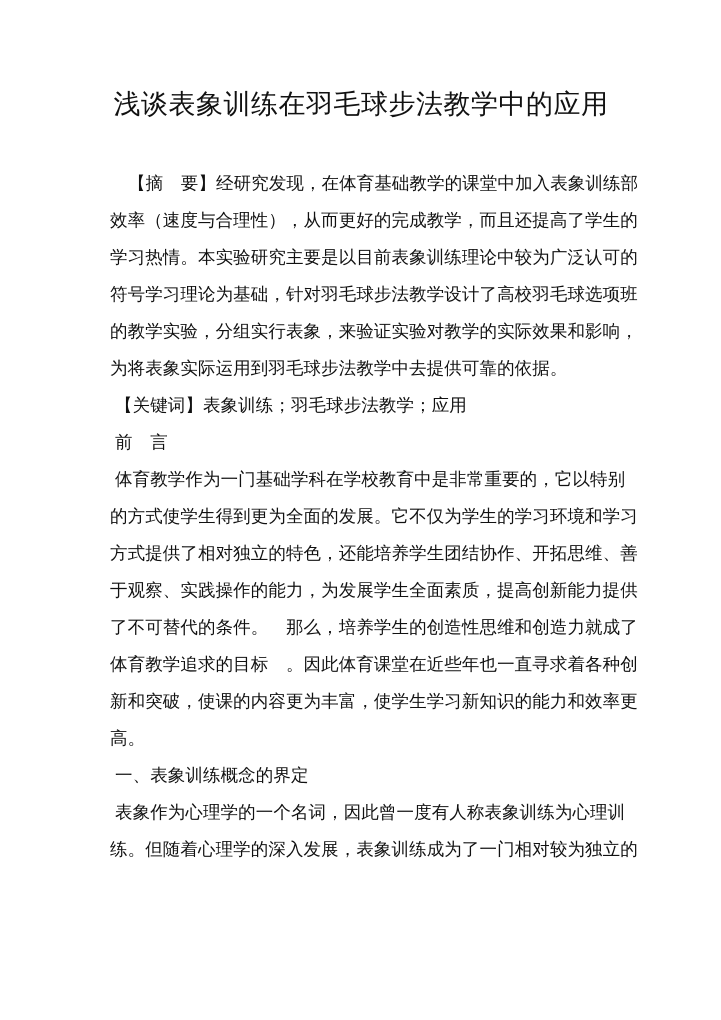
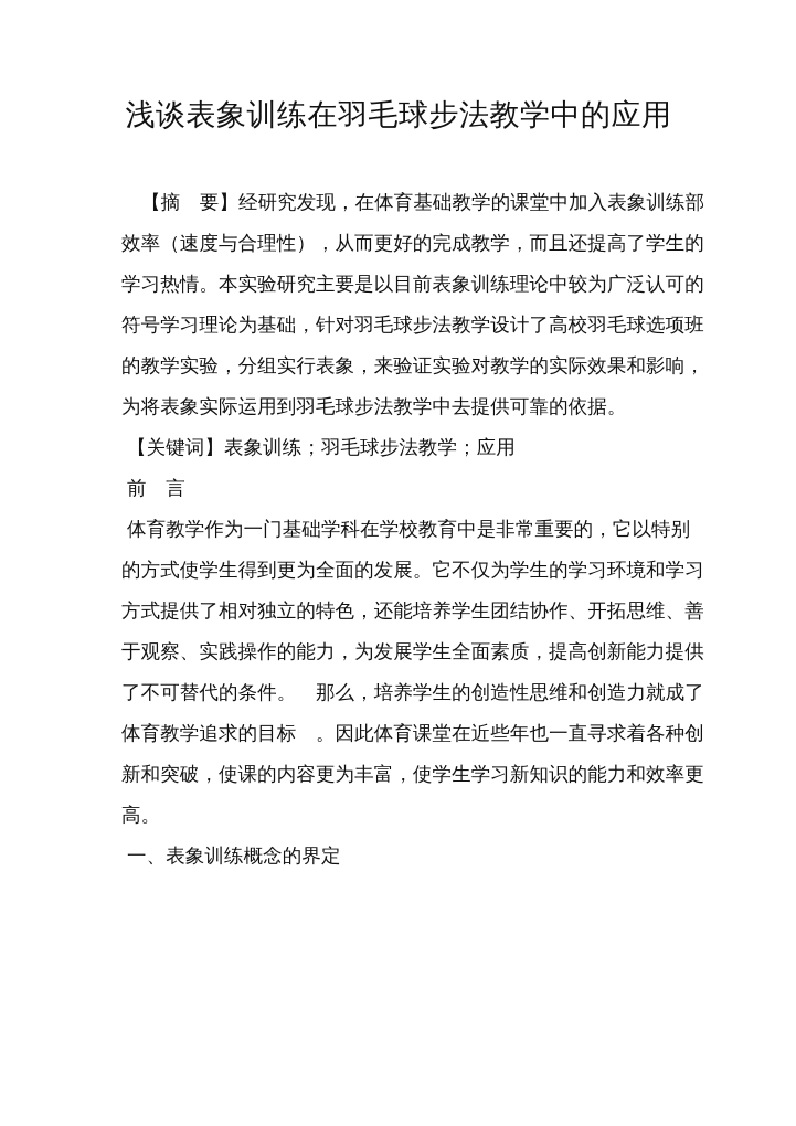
  浅谈表象训练在羽毛球步法教学中的应用
  【摘 要】经研究发现，在体育基础教学的课堂中加入表象训练部
  效率（速度与合理性），从而更好的完成教学，而且还提高了学生的
  学习热情。本实验研究主要是以目前表象训练理论中较为广泛认可的
  符号学习理论为基础，针对羽毛球步法教学设计了高校羽毛球选项班
  的教学实验，分组实行表象，来验证实验对教学的实际效果和影响，
  为将表象实际运用到羽毛球步法教学中去提供可靠的依据。
  【关键词】表象训练；羽毛球步法教学；应用
  前 言
  体育教学作为一门基础学科在学校教育中是非常重要的，它以特别
  的方式使学生得到更为全面的发展。它不仅为学生的学习环境和学习
  方式提供了相对独立的特色，还能培养学生团结协作、开拓思维、善
  于观察、实践操作的能力，为发展学生全面素质，提高创新能力提供
  了不可替代的条件。 那么，培养学生的创造性思维和创造力就成了
  体育教学追求的目标 。因此体育课堂在近些年也一直寻求着各种创
  新和突破，使课的内容更为丰富，使学生学习新知识的能力和效率更
  高。
  一、表象训练概念的界定
- 表象作为心理学的一个名词，因此曾一度有人称表象训练为心理训
- 练。但随着心理学的深入发展，表象训练成为了一门相对较为独立的
